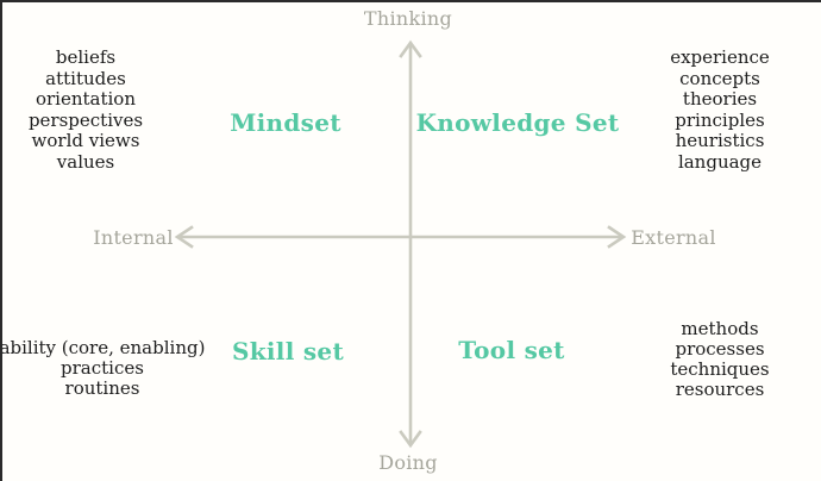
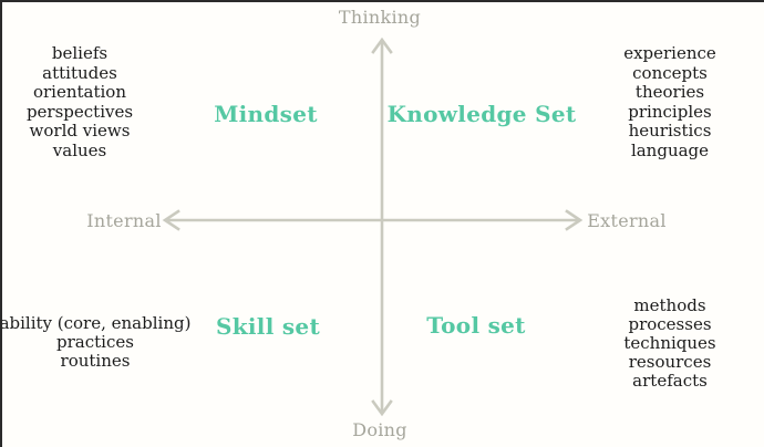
  Thinking
  Doing
  Internal
  External
  Mindset
  Knowledge Set
  Skill set
  Tool set
  beliefs
  attitudes
  orientation
  perspectives
  world views
  values
  experience
  concepts
  theories
  principles
  heuristics
  language
  ability (core, enabling)
  practices
  routines
  methods
  processes
  techniques
  resources
+ artefacts
